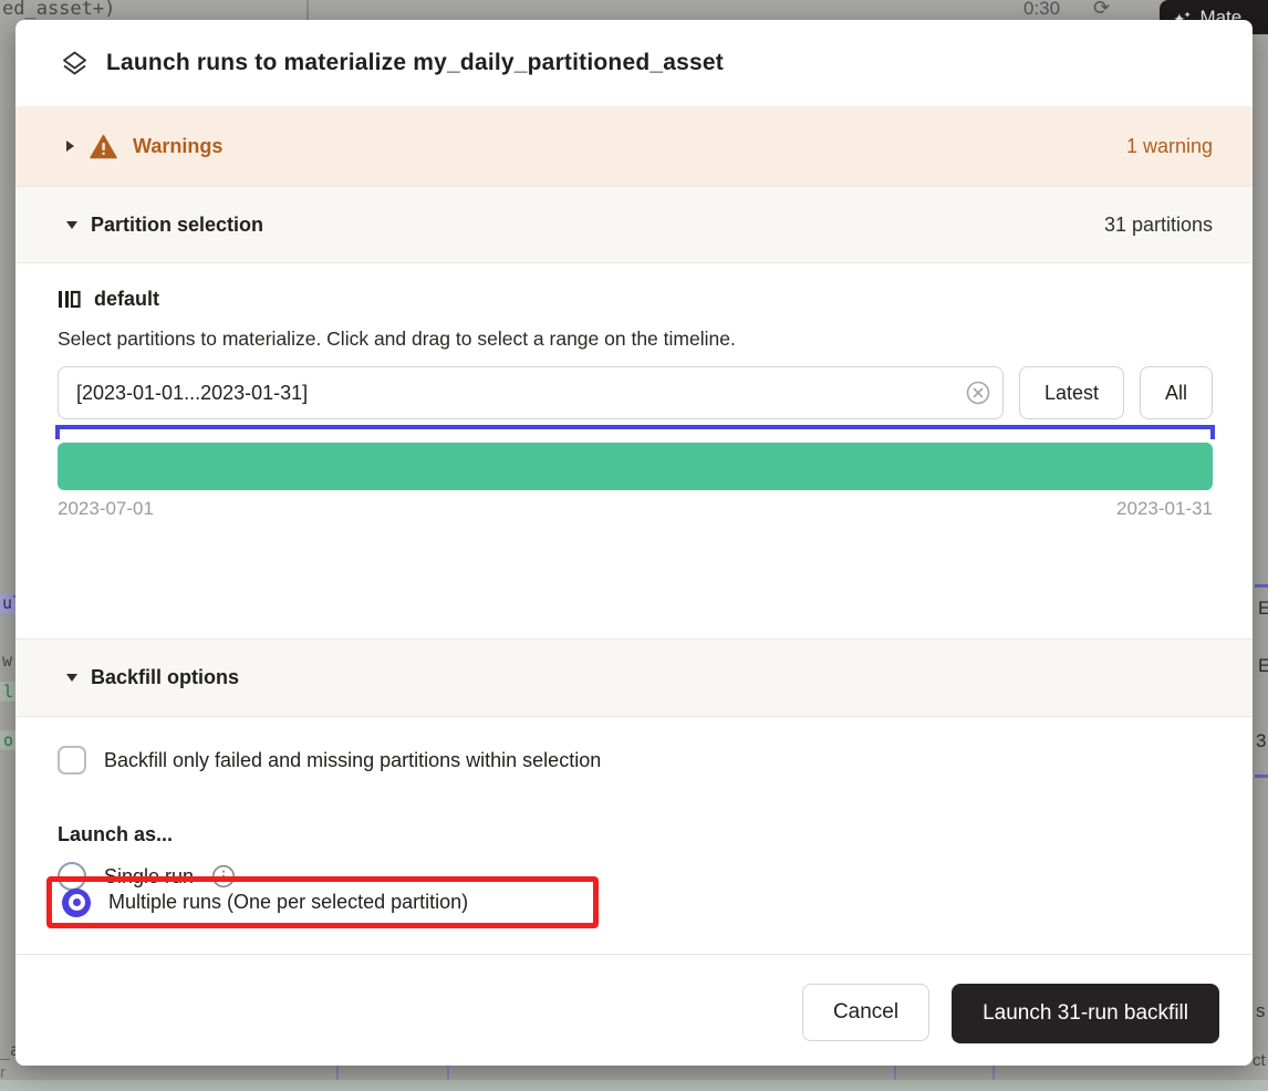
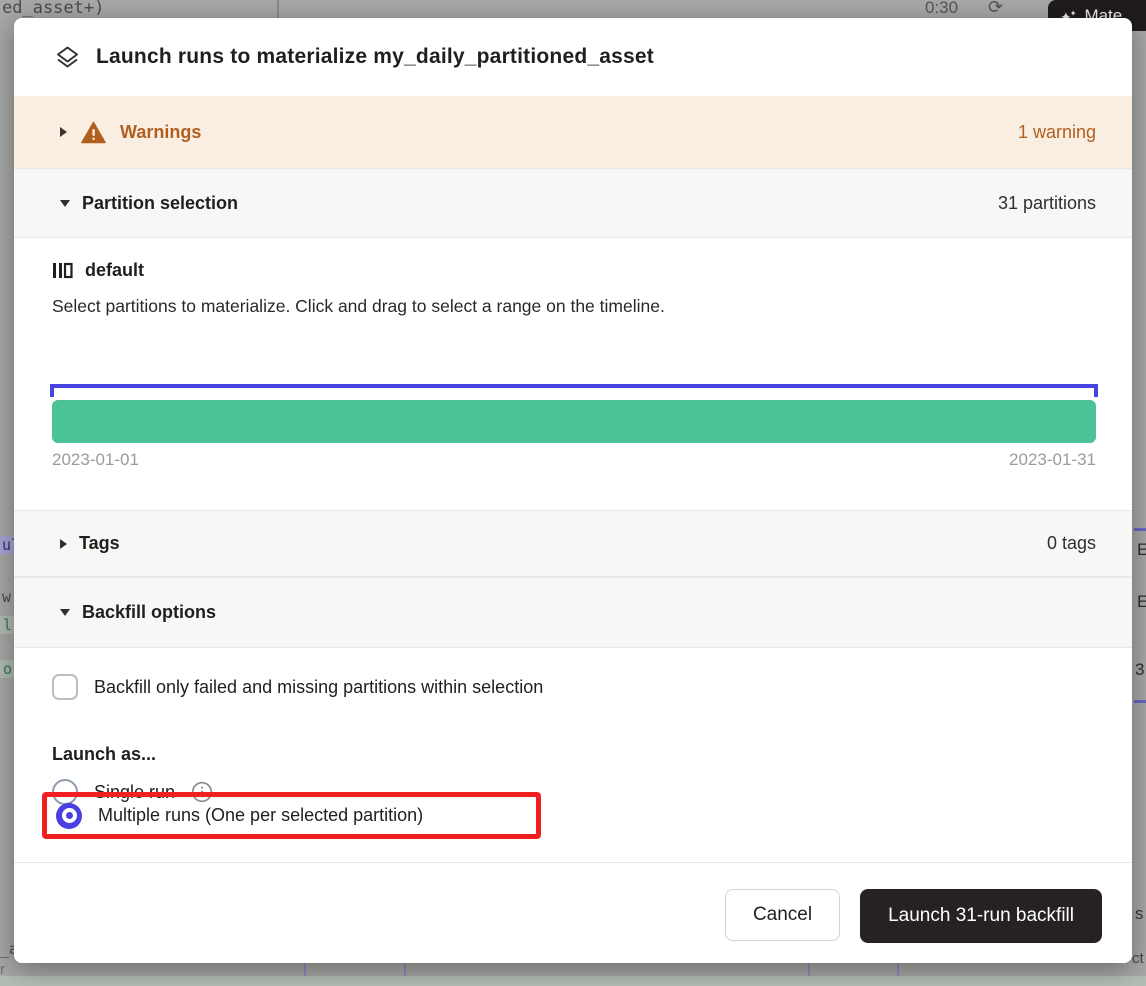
  ed_asset+)
  0:30
  ⟳
  ✦✦
  Mate
  w
  l
  o
  E
  E
  3
  s
  r
  ct
  Launch runs to materialize my_daily_partitioned_asset
  Warnings
  1 warning
  Partition selection
  31 partitions
  default
  Select partitions to materialize. Click and drag to select a range on the timeline.
- [2023-01-01...2023-01-31]
- Latest
- All
- 2023-07-01
+ 2023-01-01
  2023-01-31
+ Tags
+ 0 tags
  Backfill options
  Backfill only failed and missing partitions within selection
  Launch as...
  Single run
  Multiple runs (One per selected partition)
  Cancel
  Launch 31-run backfill
